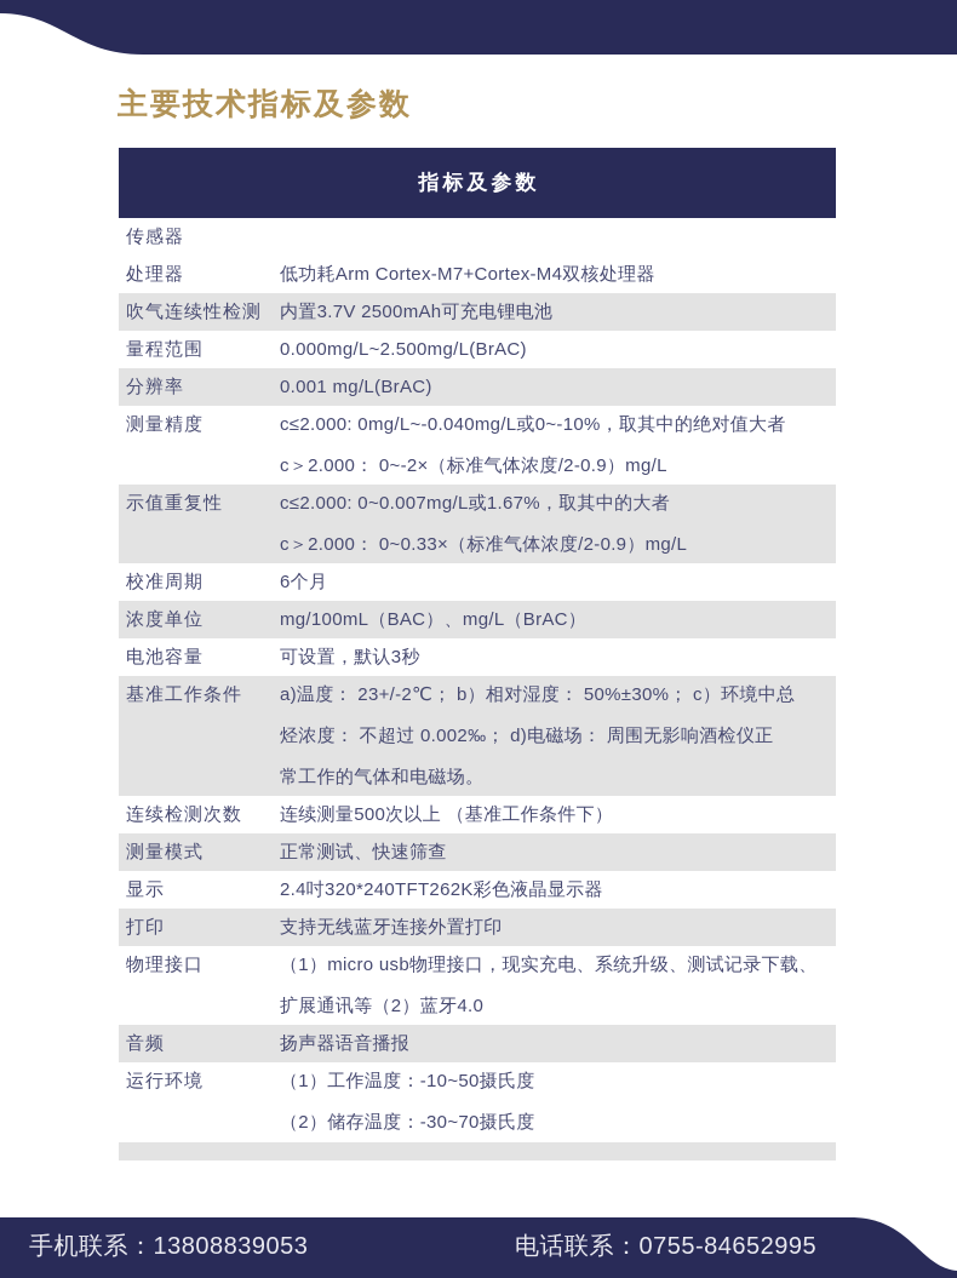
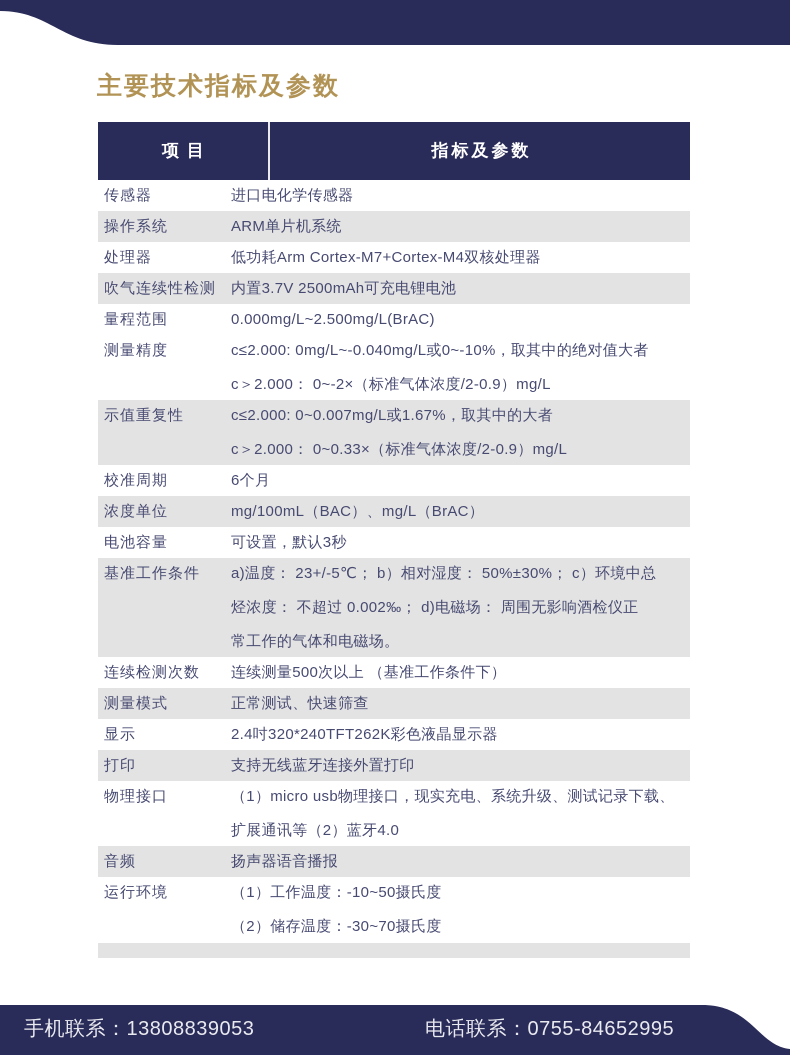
  主要技术指标及参数
+ 项目
  指标及参数
  传感器
+ 进口电化学传感器
+ 操作系统
+ ARM单片机系统
  处理器
  低功耗Arm Cortex-M7+Cortex-M4双核处理器
  吹气连续性检测
  内置3.7V 2500mAh可充电锂电池
  量程范围
  0.000mg/L~2.500mg/L(BrAC)
- 分辨率
- 0.001 mg/L(BrAC)
  测量精度
  c≤2.000: 0mg/L~-0.040mg/L或0~-10%，取其中的绝对值大者
  c＞2.000： 0~-2×（标准气体浓度/2-0.9）mg/L
  示值重复性
  c≤2.000: 0~0.007mg/L或1.67%，取其中的大者
  c＞2.000： 0~0.33×（标准气体浓度/2-0.9）mg/L
  校准周期
  6个月
  浓度单位
  mg/100mL（BAC）、mg/L（BrAC）
  电池容量
  可设置，默认3秒
  基准工作条件
- a)温度： 23+/-2℃； b）相对湿度： 50%±30%； c）环境中总
+ a)温度： 23+/-5℃； b）相对湿度： 50%±30%； c）环境中总
  烃浓度： 不超过 0.002‰； d)电磁场： 周围无影响酒检仪正
  常工作的气体和电磁场。
  连续检测次数
  连续测量500次以上 （基准工作条件下）
  测量模式
  正常测试、快速筛查
  显示
  2.4吋320*240TFT262K彩色液晶显示器
  打印
  支持无线蓝牙连接外置打印
  物理接口
  （1）micro usb物理接口，现实充电、系统升级、测试记录下载、
  扩展通讯等（2）蓝牙4.0
  音频
  扬声器语音播报
  运行环境
  （1）工作温度：-10~50摄氏度
  （2）储存温度：-30~70摄氏度
  手机联系：13808839053
  电话联系：0755-84652995
